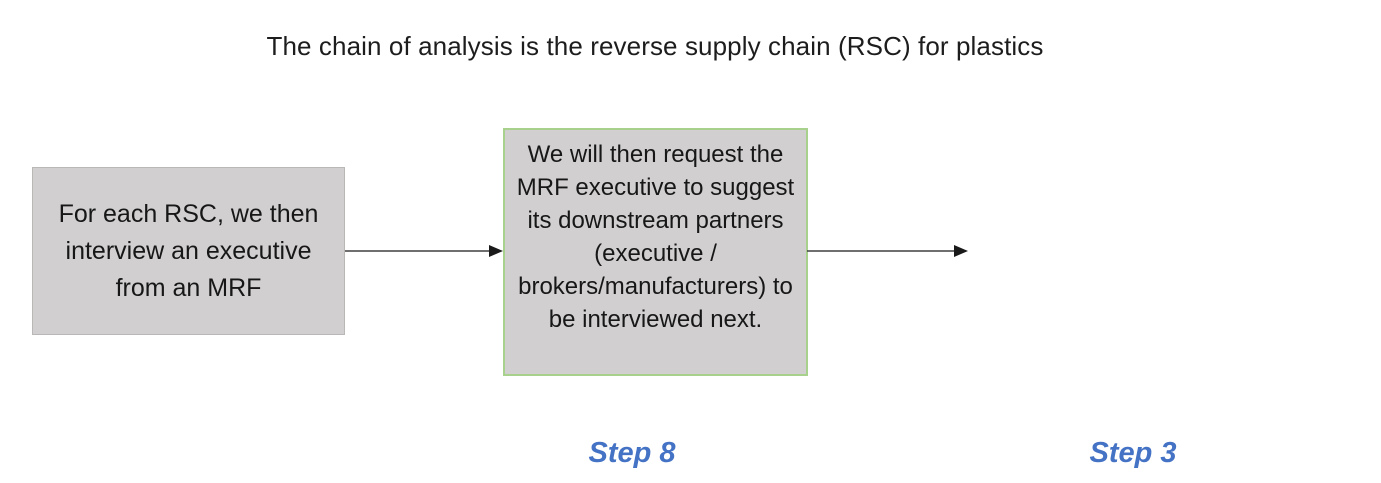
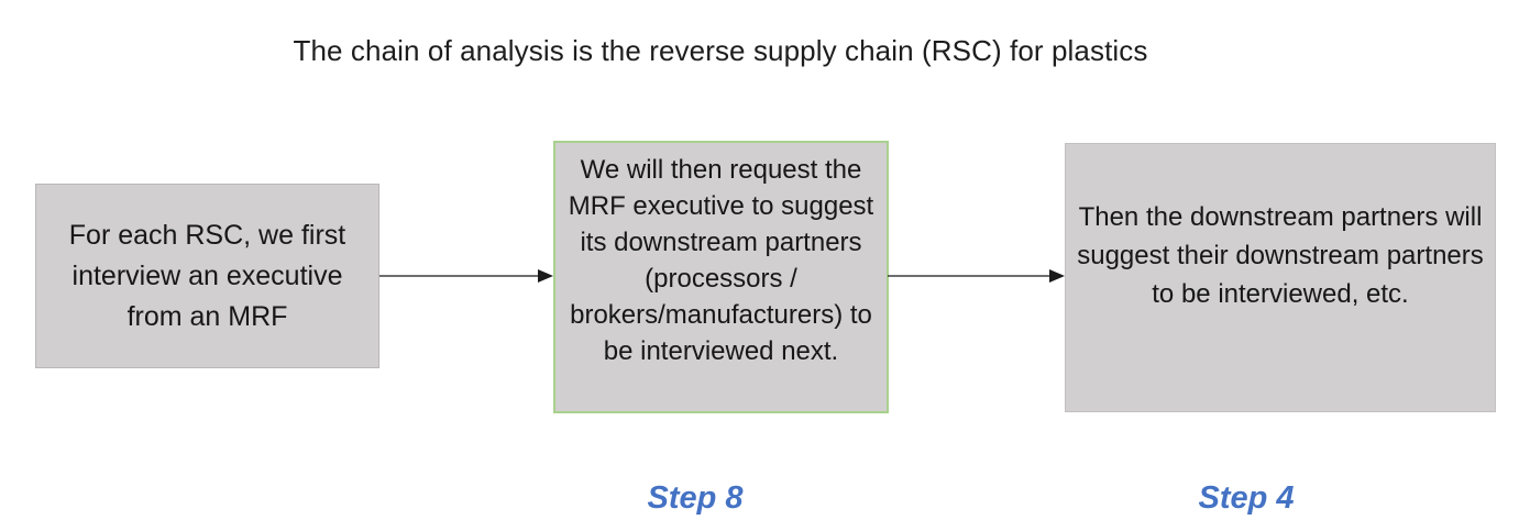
  The chain of analysis is the reverse supply chain (RSC) for plastics
- For each RSC, we then interview an executive from an MRF
+ For each RSC, we first interview an executive from an MRF
- We will then request the MRF executive to suggest its downstream partners (executive / brokers/manufacturers) to be interviewed next.
+ We will then request the MRF executive to suggest its downstream partners (processors / brokers/manufacturers) to be interviewed next.
+ Then the downstream partners will suggest their downstream partners to be interviewed, etc.
  Step 8
- Step 3
+ Step 4
